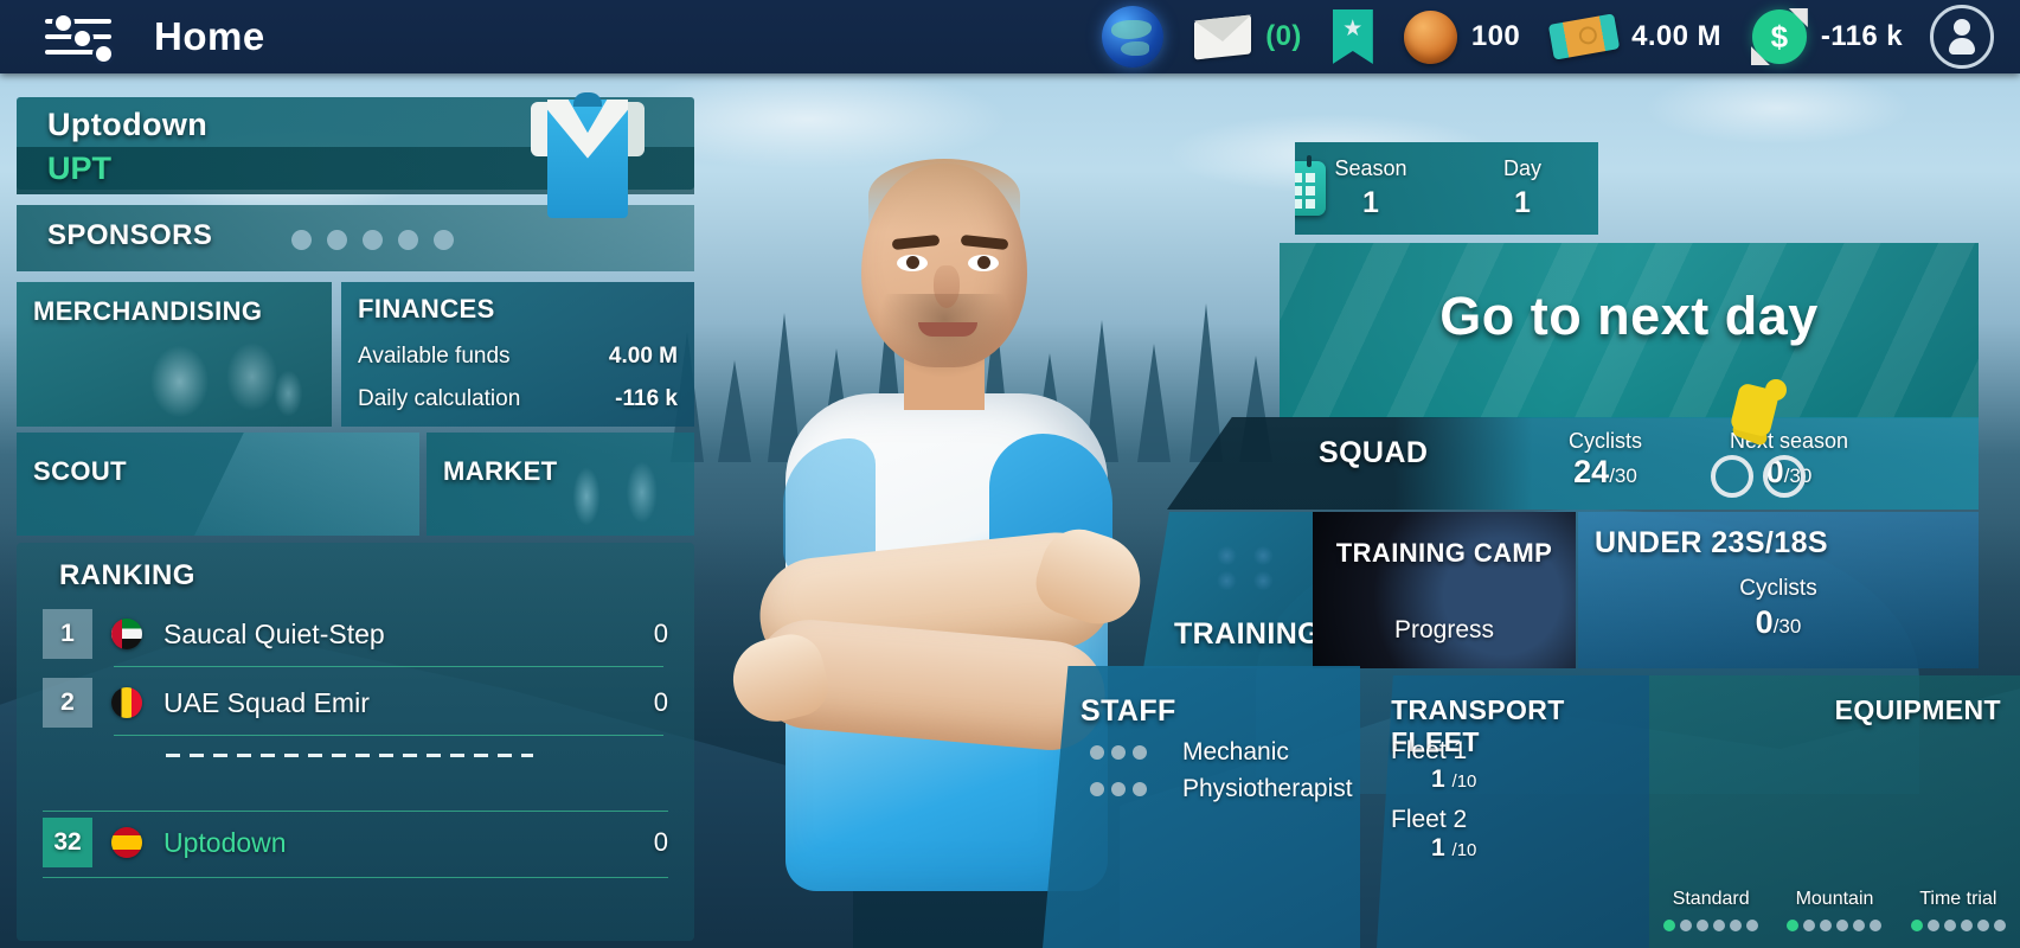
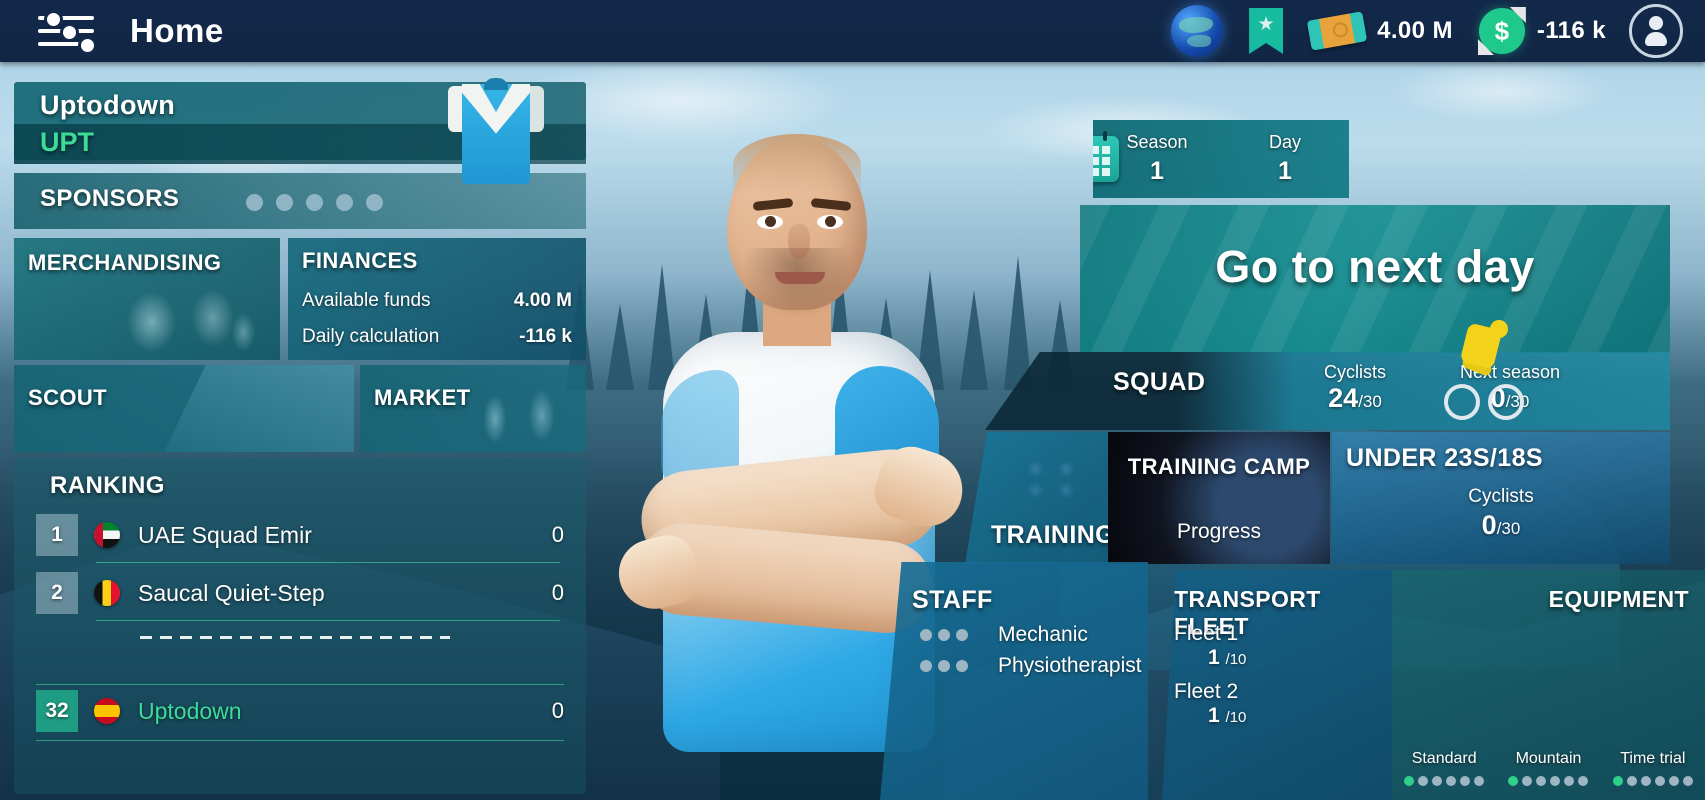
  Home
- (0)
  ★
- 100
  4.00 M
  $
  -116 k
  Uptodown
  UPT
  SPONSORS
  MERCHANDISING
  FINANCES
  Available funds
  4.00 M
  Daily calculation
  -116 k
  SCOUT
  MARKET
  RANKING
  1
- Saucal Quiet-Step
+ UAE Squad Emir
  0
  2
- UAE Squad Emir
+ Saucal Quiet-Step
  0
  32
  Uptodown
  0
  Season
  1
  Day
  1
  Go to next day
  SQUAD
  Cyclists
  24/30
  Nt season
  0/30
  TRAINING
  TRAINING CAMP
  Progress
  UNDER 23S/18S
  Cyclists
  0/30
  STAFF
  Mechanic
  Physiotherapist
  TRANSPORT FLEET
  Fleet 1
  1 /10
  Fleet 2
  1 /10
  EQUIPMENT
  Standard
  Mountain
  Time trial
